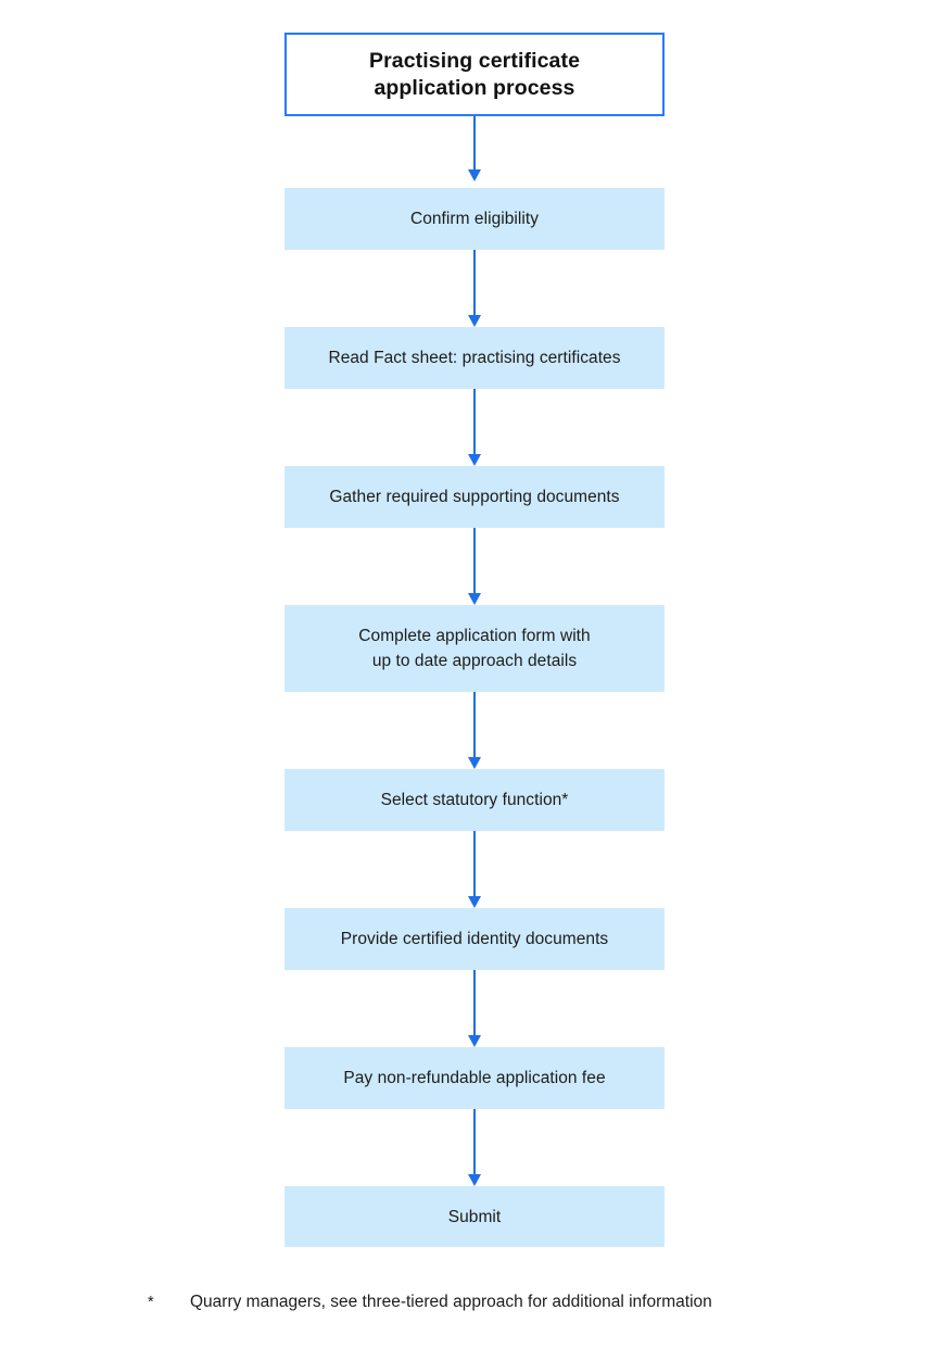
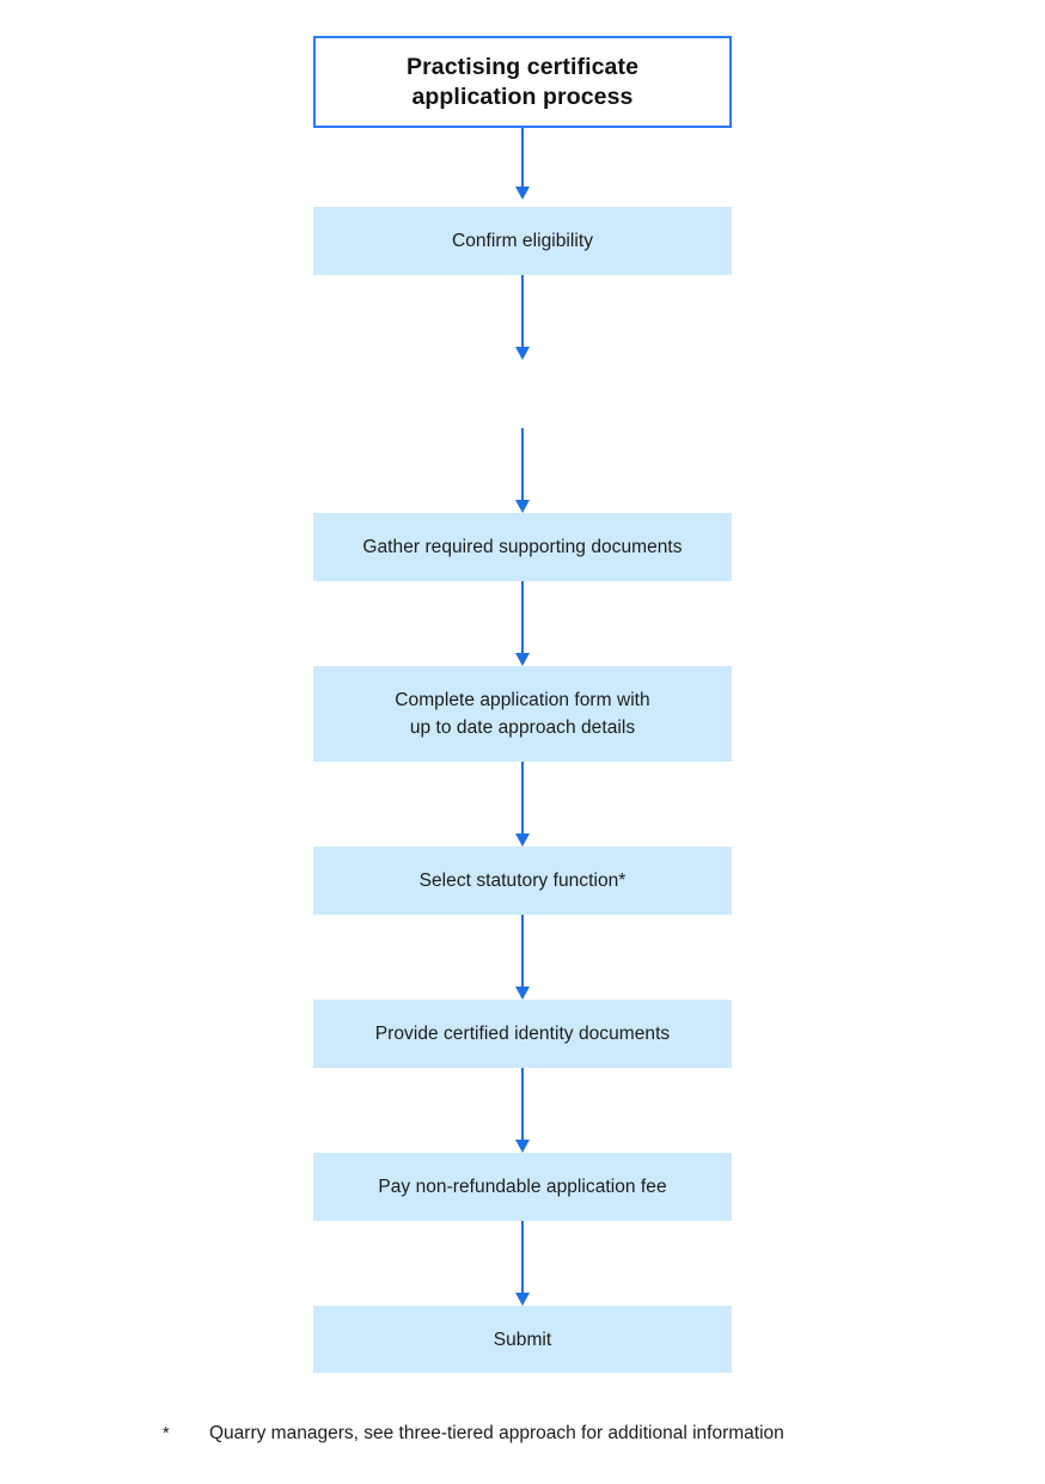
  Practising certificate
  application process
  Confirm eligibility
- Read Fact sheet: practising certificates
  Gather required supporting documents
  Complete application form with
  up to date approach details
  Select statutory function*
  Provide certified identity documents
  Pay non-refundable application fee
  Submit
  *
  Quarry managers, see three-tiered approach for additional information
